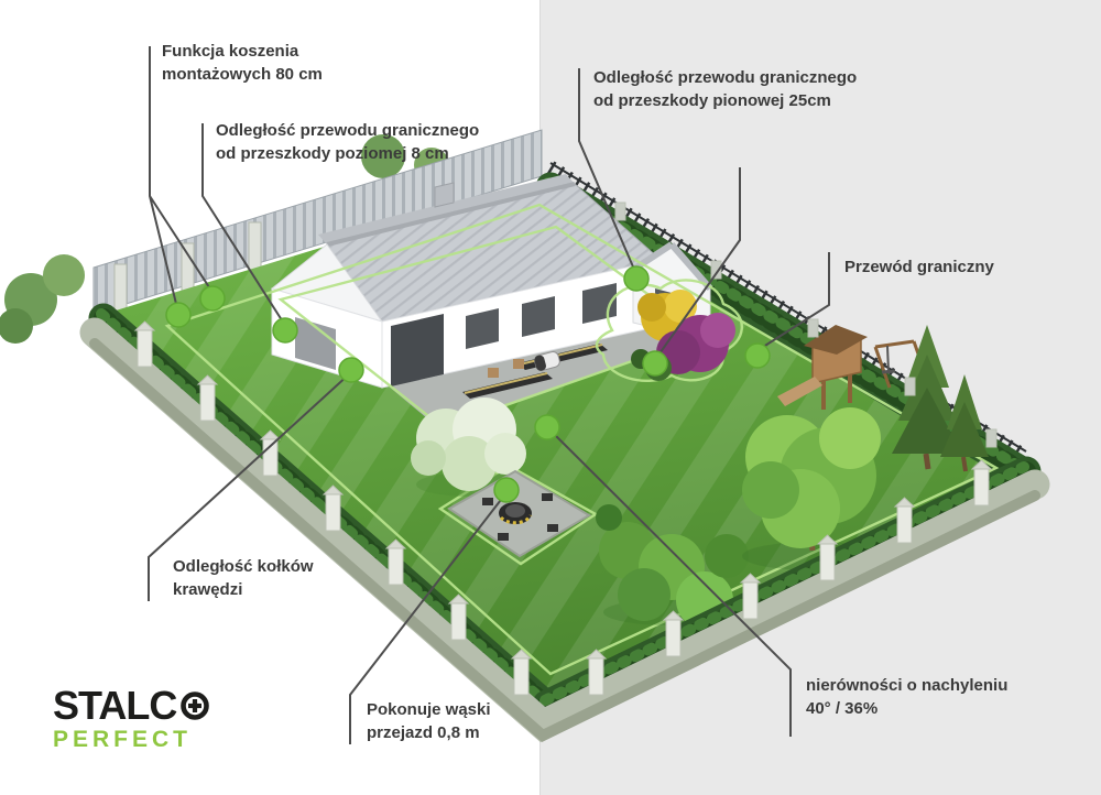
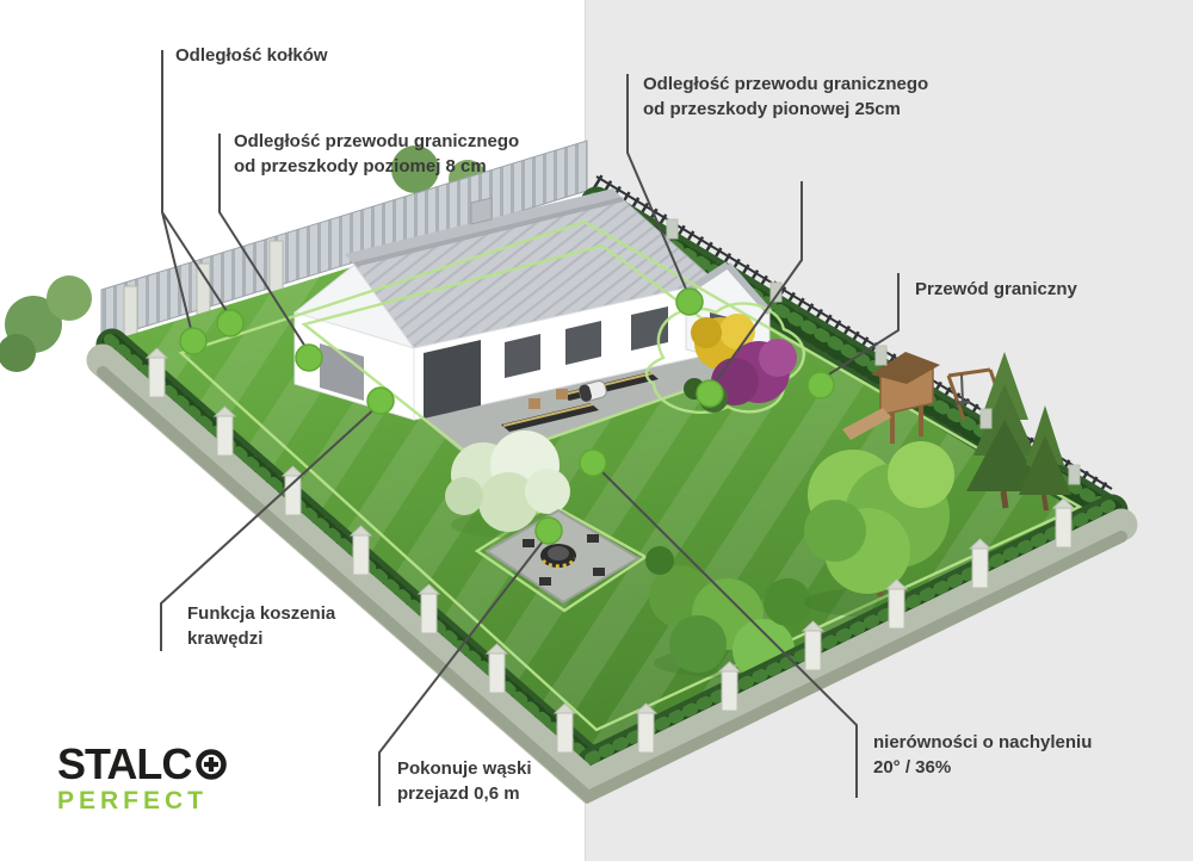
- Funkcja koszenia
+ Odległość kołków
- montażowych 80 cm
  Odległość przewodu granicznego
  od przeszkody poziomej 8 cm
  Odległość przewodu granicznego
  od przeszkody pionowej 25cm
  Przewód graniczny
- Odległość kołków
+ Funkcja koszenia
  krawędzi
  Pokonuje wąski
- przejazd 0,8 m
+ przejazd 0,6 m
  nierówności o nachyleniu
- 40° / 36%
+ 20° / 36%
  STALC
  PERFECT
